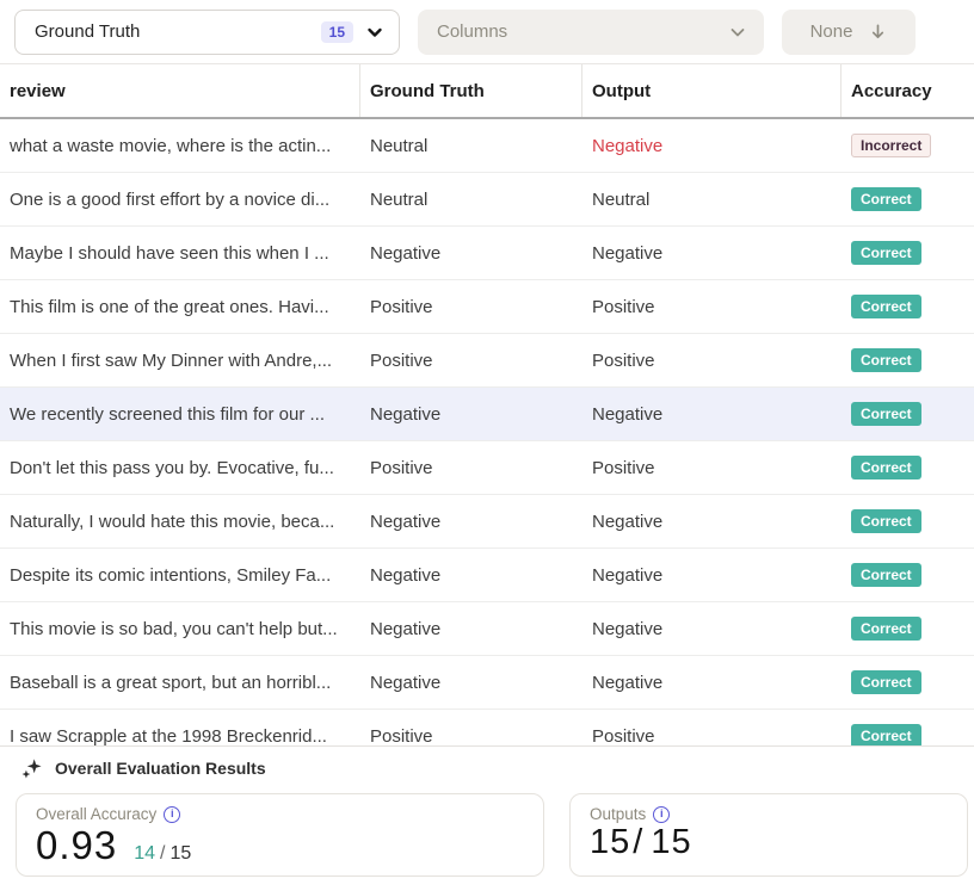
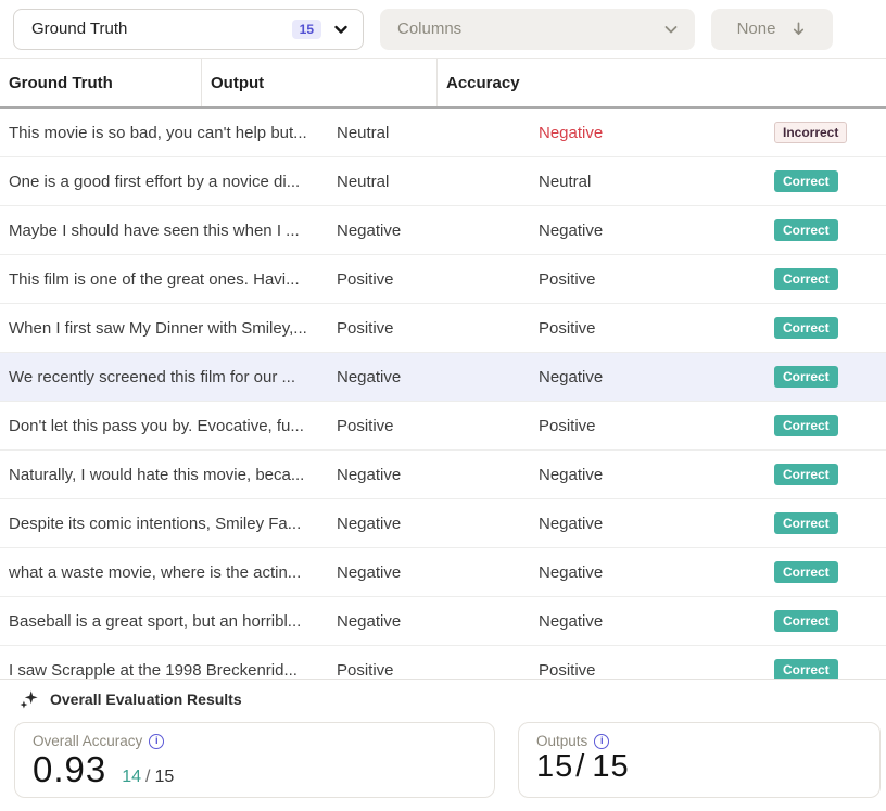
  Ground Truth
  15
  Columns
  None
- review
  Ground Truth
  Output
  Accuracy
- what a waste movie, where is the actin...
+ This movie is so bad, you can't help but...
  Neutral
  Negative
  Incorrect
  One is a good first effort by a novice di...
  Neutral
  Neutral
  Correct
  Maybe I should have seen this when I ...
  Negative
  Negative
  Correct
  This film is one of the great ones. Havi...
  Positive
  Positive
  Correct
- When I first saw My Dinner with Andre,...
+ When I first saw My Dinner with Smiley,...
  Positive
  Positive
  Correct
  We recently screened this film for our ...
  Negative
  Negative
  Correct
  Don't let this pass you by. Evocative, fu...
  Positive
  Positive
  Correct
  Naturally, I would hate this movie, beca...
  Negative
  Negative
  Correct
  Despite its comic intentions, Smiley Fa...
  Negative
  Negative
  Correct
- This movie is so bad, you can't help but...
+ what a waste movie, where is the actin...
  Negative
  Negative
  Correct
  Baseball is a great sport, but an horribl...
  Negative
  Negative
  Correct
  I saw Scrapple at the 1998 Breckenrid...
  Positive
  Positive
  Correct
  Overall Evaluation Results
  Overall Accuracy
  i
  0.93
  14 / 15
  Outputs
  i
  15/ 15
